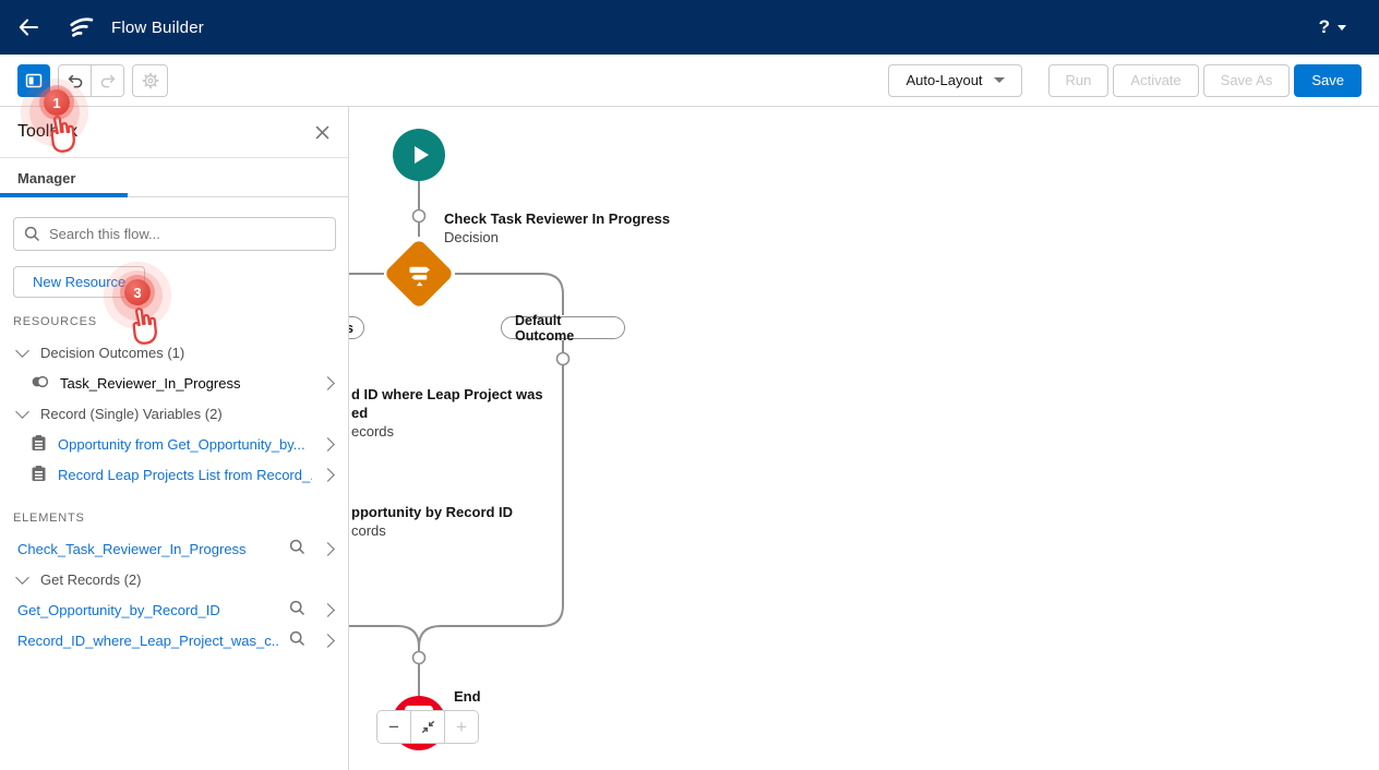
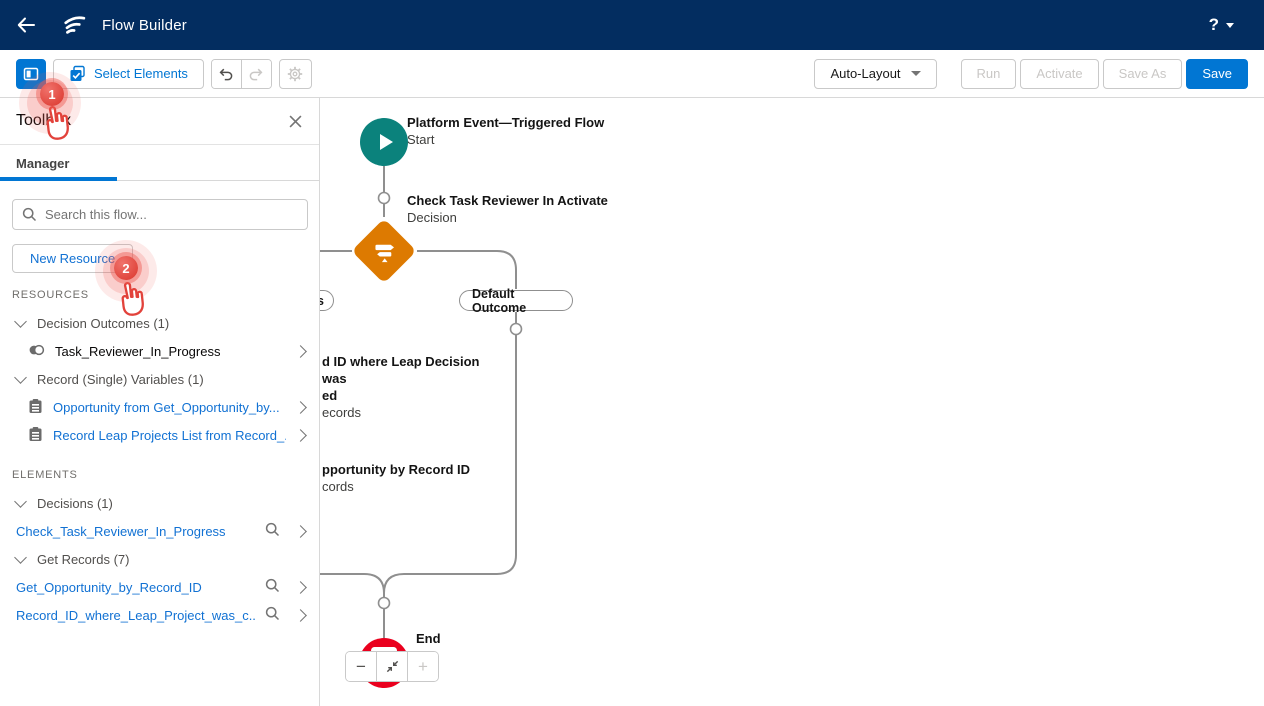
+ Platform Event—Triggered Flow
+ Start
- Check Task Reviewer In Progress
+ Check Task Reviewer In Activate
  Decision
  s
  Default Outcome
- d ID where Leap Project was
+ d ID where Leap Decision was
  ed
  ecords
  pportunity by Record ID
  cords
  End
  −
  +
  Manager
  Search this flow...
  New Resource
  RESOURCES
  Decision Outcomes (1)
  Task_Reviewer_In_Progress
- Record (Single) Variables (2)
+ Record (Single) Variables (1)
  Opportunity from Get_Opportunity_by...
  Record Leap Projects List from Record_
  ELEMENTS
+ Decisions (1)
  Check_Task_Reviewer_In_Progress
- Get Records (2)
+ Get Records (7)
  Get_Opportunity_by_Record_ID
  Record_ID_where_Leap_Project_was_c..
+ Select Elements
  Auto-Layout
  Run
  Activate
  Save As
  Save
  Flow Builder
  ?
  1
- 3
+ 2
